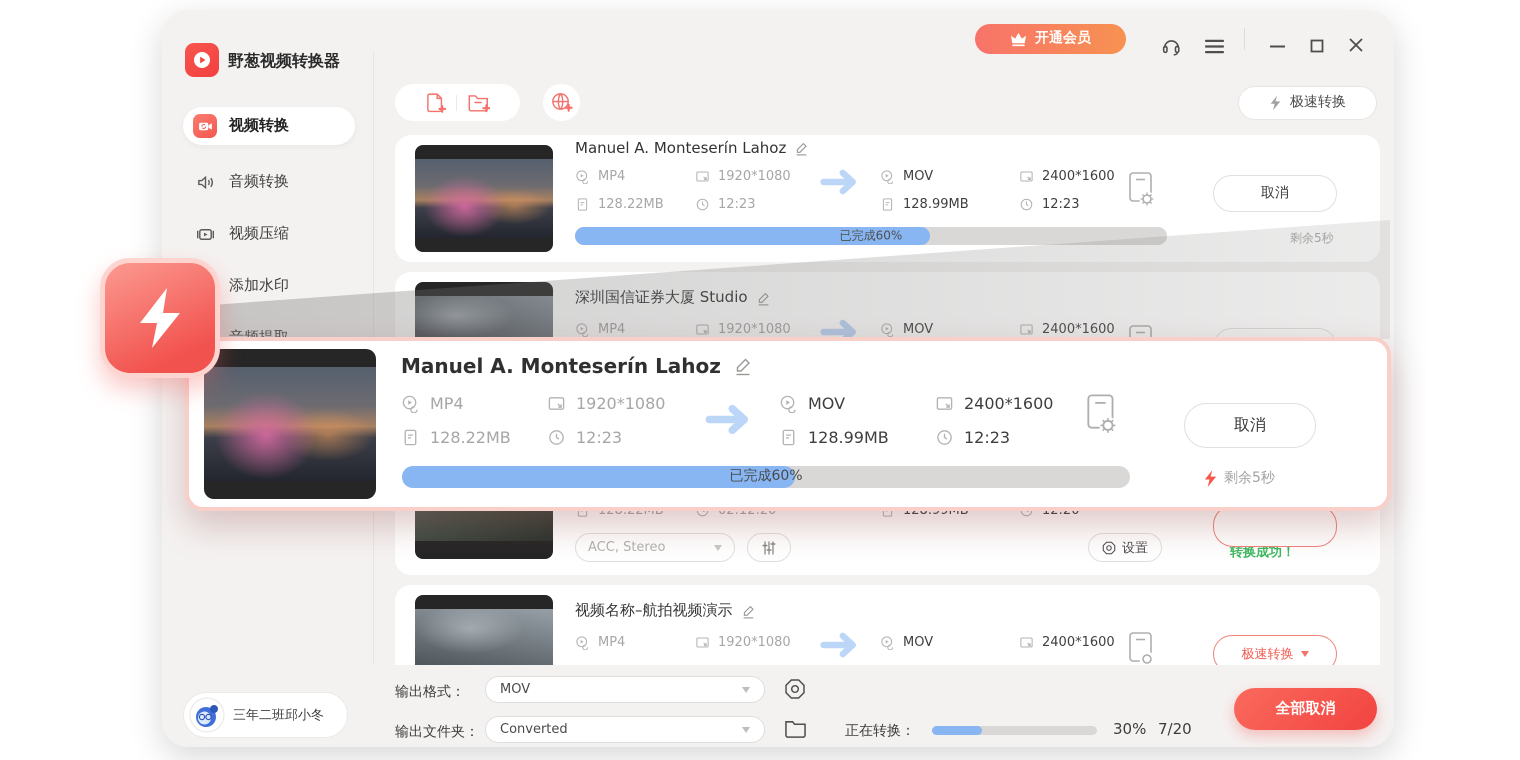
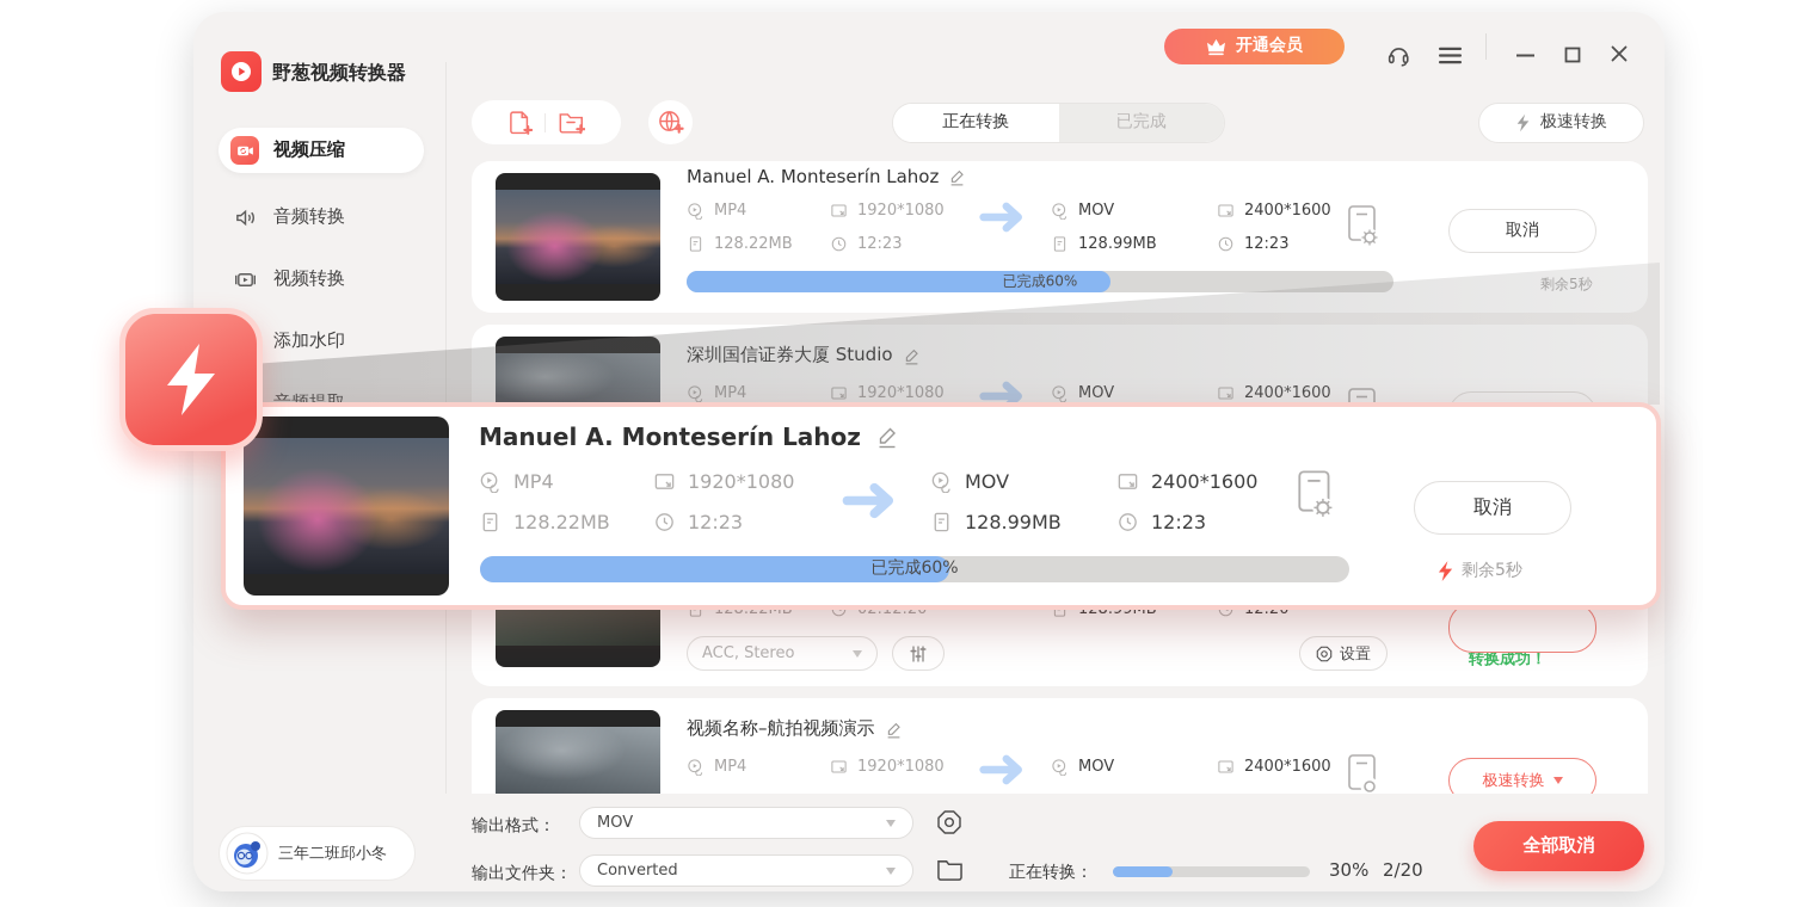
  野葱视频转换器
- 视频转换
+ 视频压缩
  音频转换
- 视频压缩
+ 视频转换
  添加水印
  三年二班邱小冬
  开通会员
+ 正在转换
+ 已完成
  极速转换
  Manuel A. Monteserín Lahoz
  MP4
  1920*1080
  128.22MB
  12:23
  MOV
  2400*1600
  128.99MB
  12:23
  取消
  已完成60%
  ACC, Stereo
  设置
  转换成功！
  视频名称–航拍视频演示
  MP4
  1920*1080
  MOV
  2400*1600
  极速转换
  输出格式：
  MOV
  输出文件夹：
  Converted
  正在转换：
  30%
- 7/20
+ 2/20
  全部取消
  Manuel A. Monteserín Lahoz
  MP4
  1920*1080
  128.22MB
  12:23
  MOV
  2400*1600
  128.99MB
  12:23
  取消
  已完成60%
  剩余5秒
